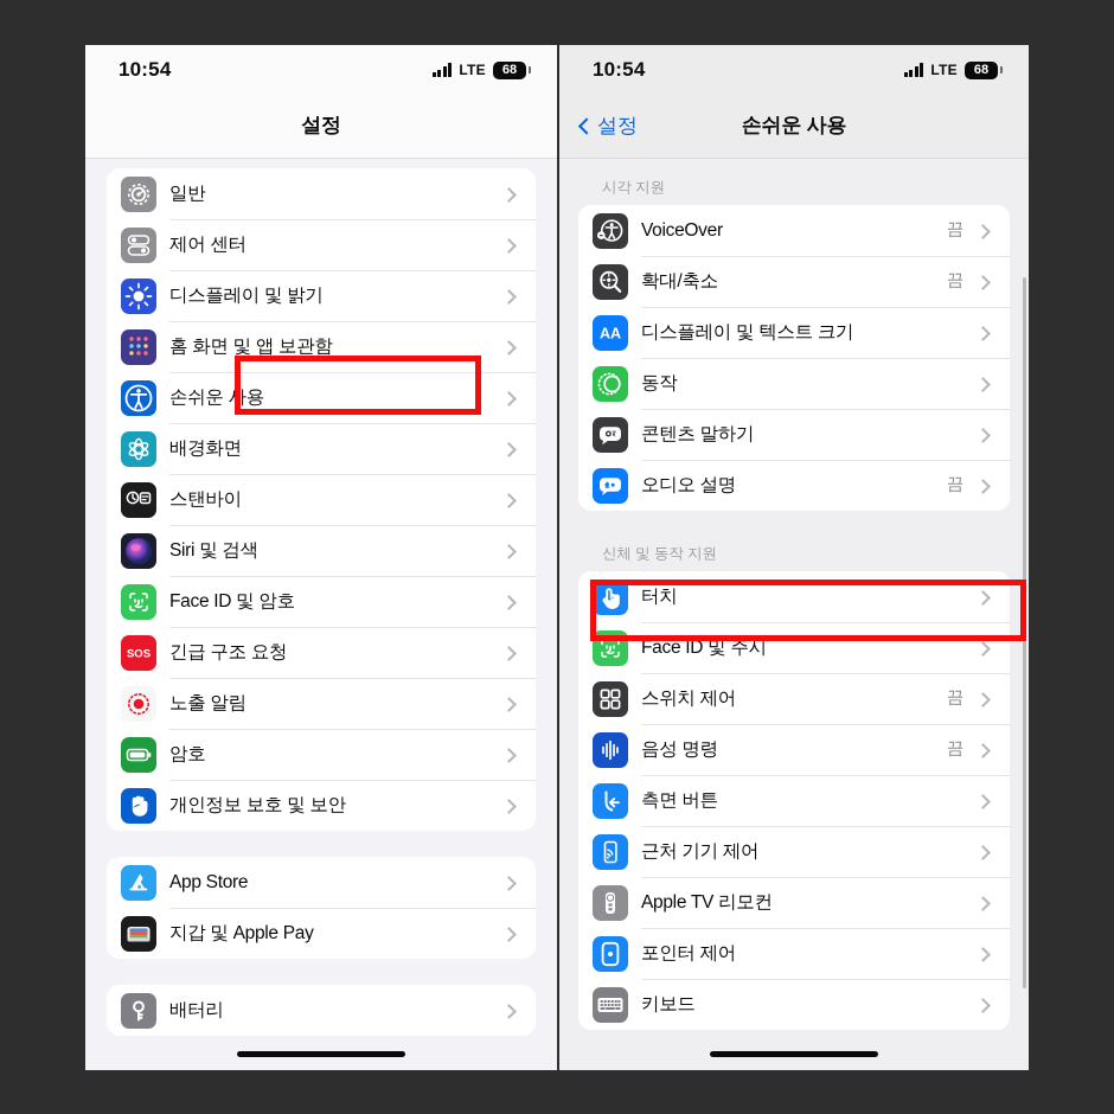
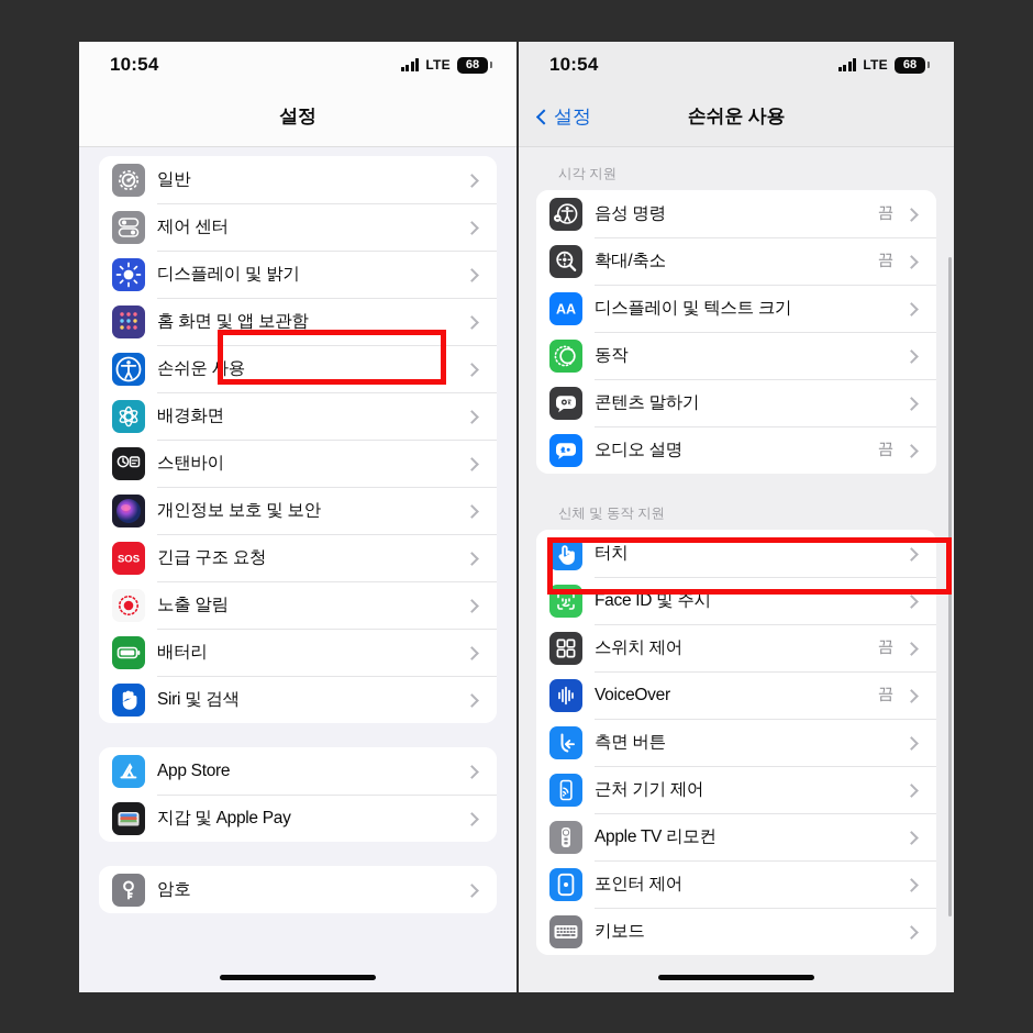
  10:54
  LTE
  68
  설정
  일반
  제어 센터
  디스플레이 및 밝기
  홈 화면 및 앱 보관함
  손쉬운 사용
  배경화면
  스탠바이
- Siri 및 검색
+ 개인정보 보호 및 보안
- Face ID 및 암호
  SOS
  긴급 구조 요청
  노출 알림
- 암호
+ 배터리
- 개인정보 보호 및 보안
+ Siri 및 검색
  App Store
  지갑 및 Apple Pay
- 배터리
+ 암호
  10:54
  LTE
  68
  설정
  손쉬운 사용
  시각 지원
- VoiceOver
+ 음성 명령
  끔
  확대/축소
  끔
  AA
  디스플레이 및 텍스트 크기
  동작
  콘텐츠 말하기
  오디오 설명
  끔
  신체 및 동작 지원
  터치
  Face ID 및 주시
  스위치 제어
  끔
- 음성 명령
+ VoiceOver
  끔
  측면 버튼
  근처 기기 제어
  Apple TV 리모컨
  포인터 제어
  키보드
